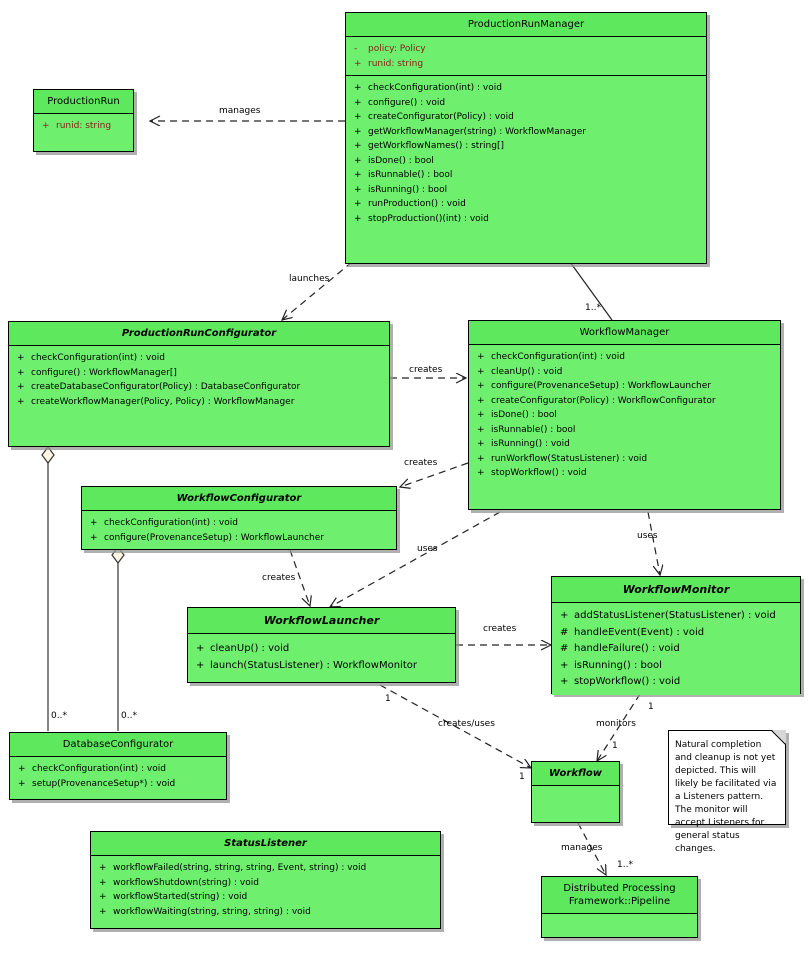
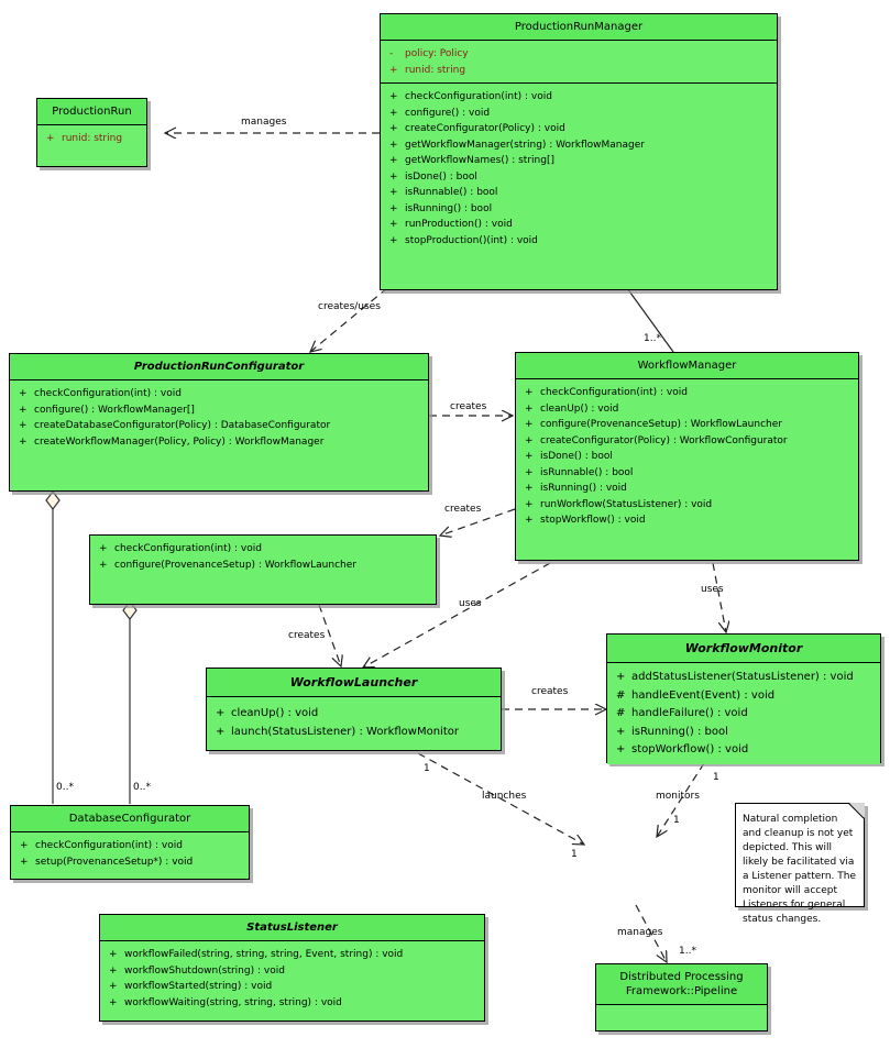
  ProductionRunManager
  -
  policy: Policy
  +
  runid: string
  +
  checkConfiguration(int) : void
  +
  configure() : void
  +
  createConfigurator(Policy) : void
  +
  getWorkflowManager(string) : WorkflowManager
  +
  getWorkflowNames() : string[]
  +
  isDone() : bool
  +
  isRunnable() : bool
  +
  isRunning() : bool
  +
  runProduction() : void
  +
  stopProduction()(int) : void
  ProductionRun
  +
  runid: string
  ProductionRunConfigurator
  +
  checkConfiguration(int) : void
  +
  configure() : WorkflowManager[]
  +
  createDatabaseConfigurator(Policy) : DatabaseConfigurator
  +
  createWorkflowManager(Policy, Policy) : WorkflowManager
  WorkflowManager
  +
  checkConfiguration(int) : void
  +
  cleanUp() : void
  +
  configure(ProvenanceSetup) : WorkflowLauncher
  +
  createConfigurator(Policy) : WorkflowConfigurator
  +
  isDone() : bool
  +
  isRunnable() : bool
  +
  isRunning() : void
  +
  runWorkflow(StatusListener) : void
  +
  stopWorkflow() : void
- WorkflowConfigurator
  +
  checkConfiguration(int) : void
  +
  configure(ProvenanceSetup) : WorkflowLauncher
  WorkflowLauncher
  +
  cleanUp() : void
  +
  launch(StatusListener) : WorkflowMonitor
  WorkflowMonitor
  +
  addStatusListener(StatusListener) : void
  #
  handleEvent(Event) : void
  #
  handleFailure() : void
  +
  isRunning() : bool
  +
  stopWorkflow() : void
  DatabaseConfigurator
  +
  checkConfiguration(int) : void
  +
  setup(ProvenanceSetup*) : void
  StatusListener
  +
  workflowFailed(string, string, string, Event, string) : void
  +
  workflowShutdown(string) : void
  +
  workflowStarted(string) : void
  +
  workflowWaiting(string, string, string) : void
- Workflow
  Distributed Processing
  Framework::Pipeline
- Natural completion and cleanup is not yet depicted. This will likely be facilitated via a Listeners pattern. The monitor will accept Listeners for general status changes.
+ Natural completion and cleanup is not yet depicted. This will likely be facilitated via a Listener pattern. The monitor will accept Listeners for general status changes.
  manages
- launches
+ creates/uses
  creates
  creates
  uses
  uses
  creates
  creates
- creates/uses
+ launches
  monitors
  manages
  1..*
  1
  1
  1
  1
  1..*
  0..*
  0..*
